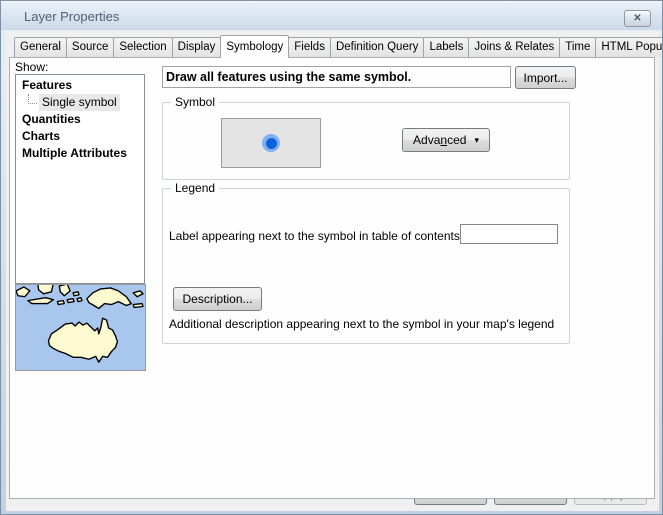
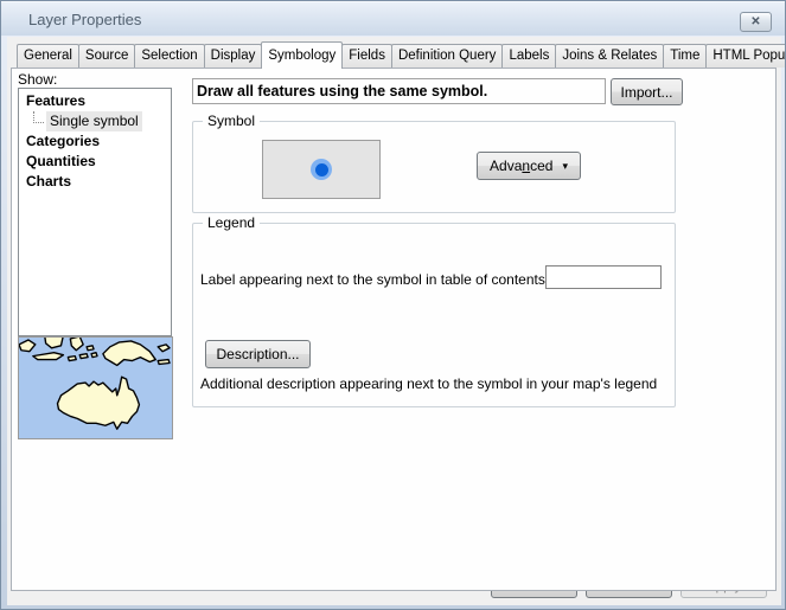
  Layer Properties
  ✕
  General
  Source
  Selection
  Display
  Symbology
  Fields
  Definition Query
  Labels
  Joins & Relates
  Time
  HTML Popu
  Show:
  Features
  Single symbol
+ Categories
  Quantities
  Charts
- Multiple Attributes
  Draw all features using the same symbol.
  Import...
  Symbol
  Advanced
  ▾
  Legend
  Label appearing next to the symbol in table of contents
  Description...
  Additional description appearing next to the symbol in your map's legend
